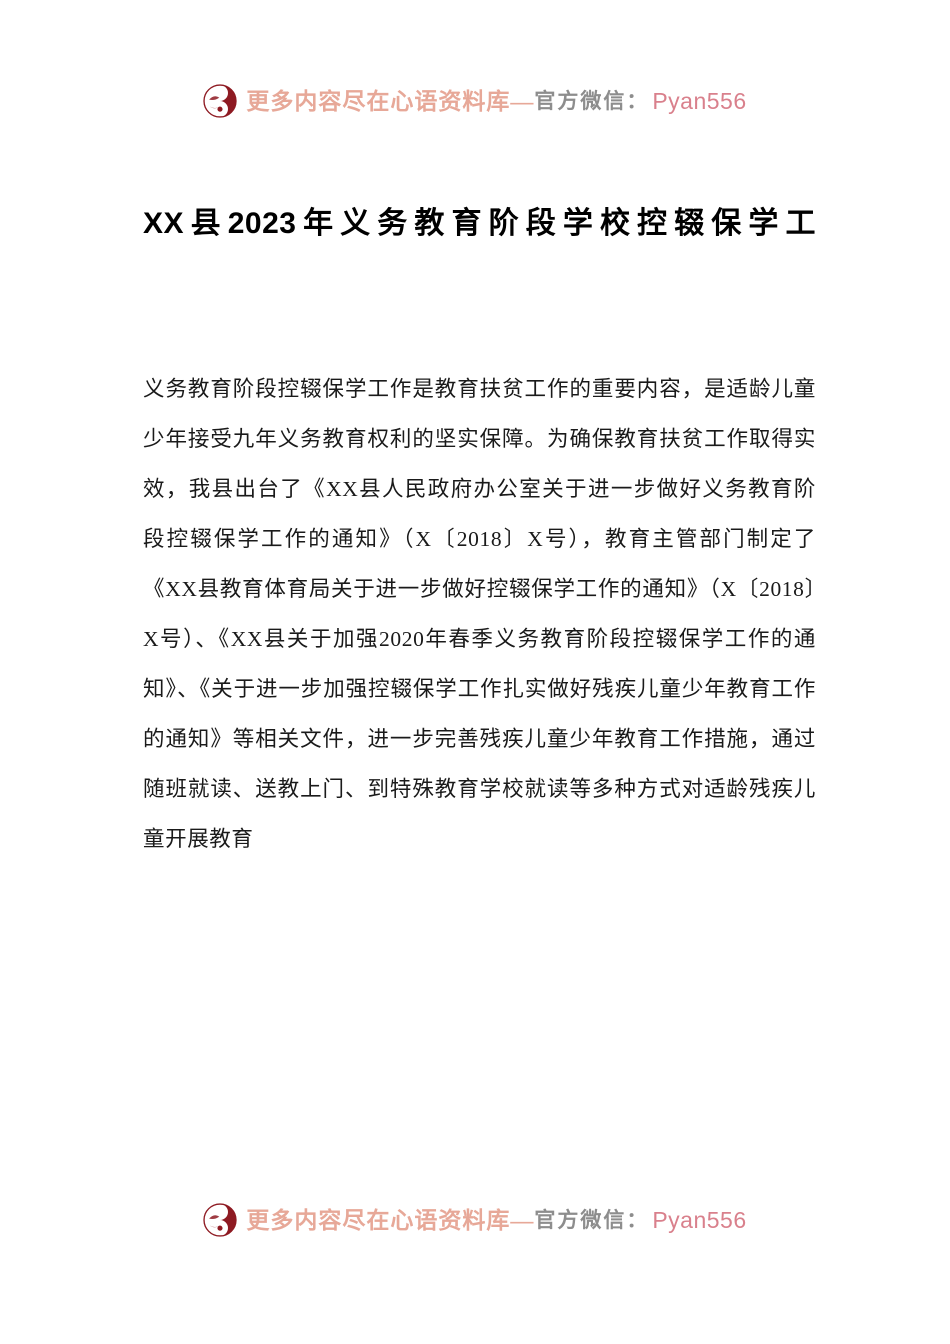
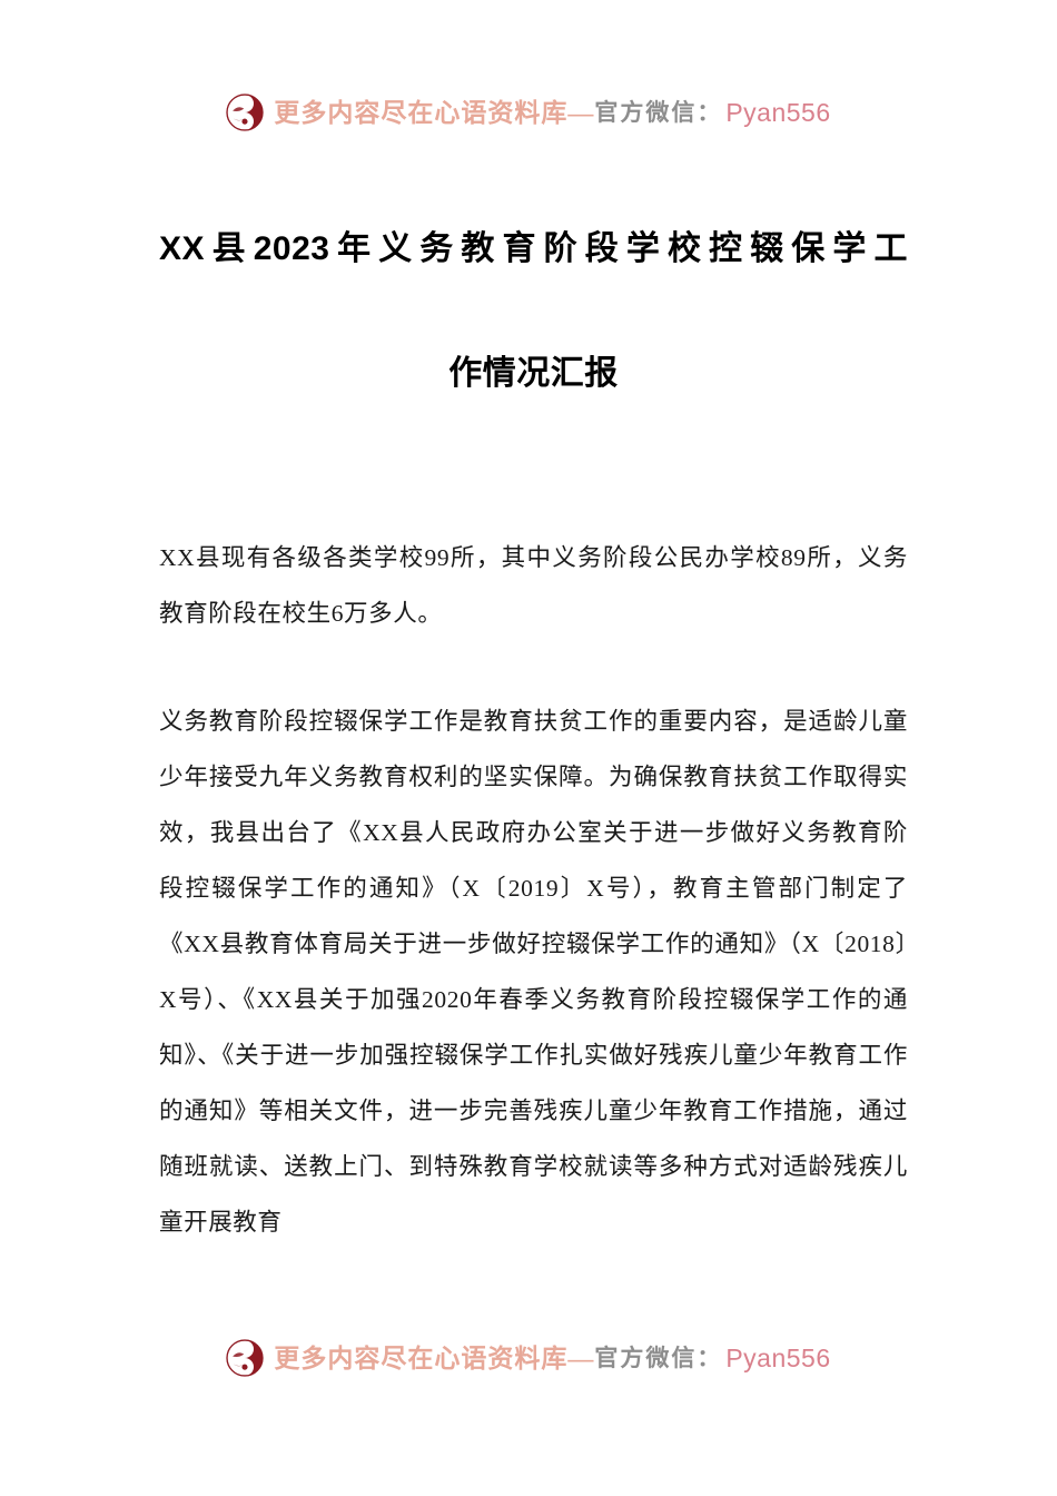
  更多内容尽在心语资料库—
  官方微信：
  Pyan556
  XX县2023年义务教育阶段学校控辍保学工
+ 作情况汇报
+ XX县现有各级各类学校99所，其中义务阶段公民办学校89所，义务教育阶段在校生6万多人。
- 义务教育阶段控辍保学工作是教育扶贫工作的重要内容，是适龄儿童少年接受九年义务教育权利的坚实保障。为确保教育扶贫工作取得实效，我县出台了《XX县人民政府办公室关于进一步做好义务教育阶段控辍保学工作的通知》（X〔2018〕X号），教育主管部门制定了《XX县教育体育局关于进一步做好控辍保学工作的通知》（X〔2018〕X号）、《XX县关于加强2020年春季义务教育阶段控辍保学工作的通知》、《关于进一步加强控辍保学工作扎实做好残疾儿童少年教育工作的通知》等相关文件，进一步完善残疾儿童少年教育工作措施，通过随班就读、送教上门、到特殊教育学校就读等多种方式对适龄残疾儿童开展教育
+ 义务教育阶段控辍保学工作是教育扶贫工作的重要内容，是适龄儿童少年接受九年义务教育权利的坚实保障。为确保教育扶贫工作取得实效，我县出台了《XX县人民政府办公室关于进一步做好义务教育阶段控辍保学工作的通知》（X〔2019〕X号），教育主管部门制定了《XX县教育体育局关于进一步做好控辍保学工作的通知》（X〔2018〕X号）、《XX县关于加强2020年春季义务教育阶段控辍保学工作的通知》、《关于进一步加强控辍保学工作扎实做好残疾儿童少年教育工作的通知》等相关文件，进一步完善残疾儿童少年教育工作措施，通过随班就读、送教上门、到特殊教育学校就读等多种方式对适龄残疾儿童开展教育
  更多内容尽在心语资料库—
  官方微信：
  Pyan556
